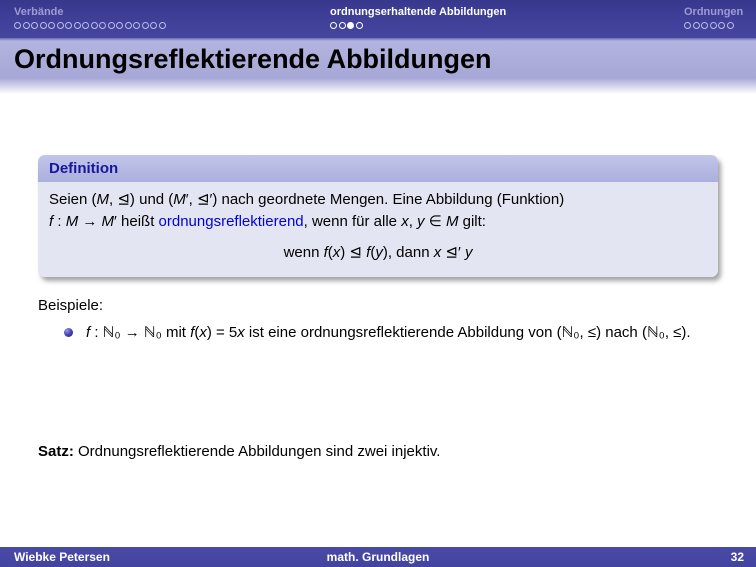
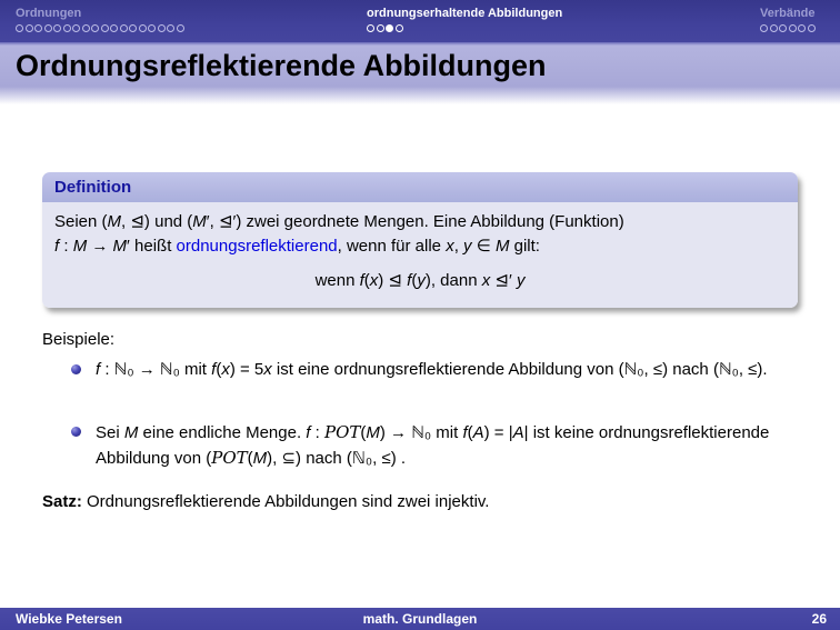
- Verbände
+ Ordnungen
  ordnungserhaltende Abbildungen
- Ordnungen
+ Verbände
  Ordnungsreflektierende Abbildungen
  Definition
- Seien (M, ⊴) und (M′, ⊴′) nach geordnete Mengen. Eine Abbildung (Funktion)
+ Seien (M, ⊴) und (M′, ⊴′) zwei geordnete Mengen. Eine Abbildung (Funktion)
  f : M → M′ heißt ordnungsreflektierend, wenn für alle x, y ∈ M gilt:
  wenn f(x) ⊴ f(y), dann x ⊴′ y
  Beispiele:
  f : ℕ₀ → ℕ₀ mit f(x) = 5x ist eine ordnungsreflektierende Abbildung von (ℕ₀, ≤) nach (ℕ₀, ≤).
+ Sei M eine endliche Menge. f : POT(M) → ℕ₀ mit f(A) = |A| ist keine ordnungsreflektierende Abbildung von (POT(M), ⊆) nach (ℕ₀, ≤) .
  Satz: Ordnungsreflektierende Abbildungen sind zwei injektiv.
  Wiebke Petersen
  math. Grundlagen
- 32
+ 26
